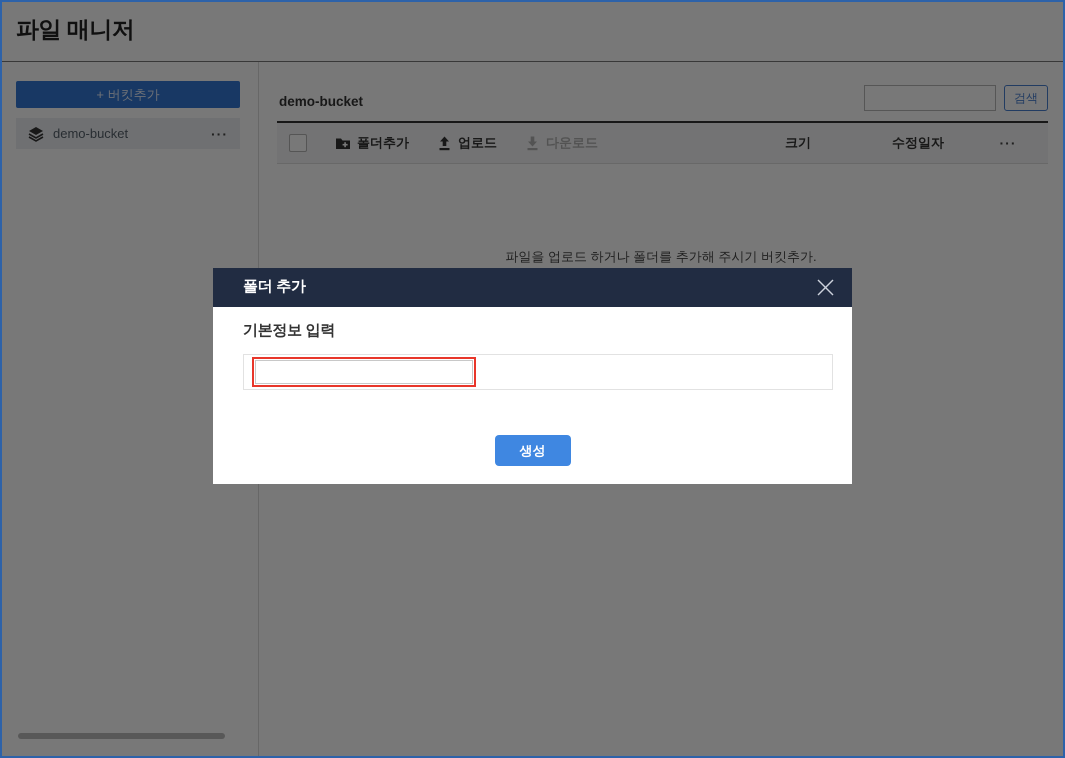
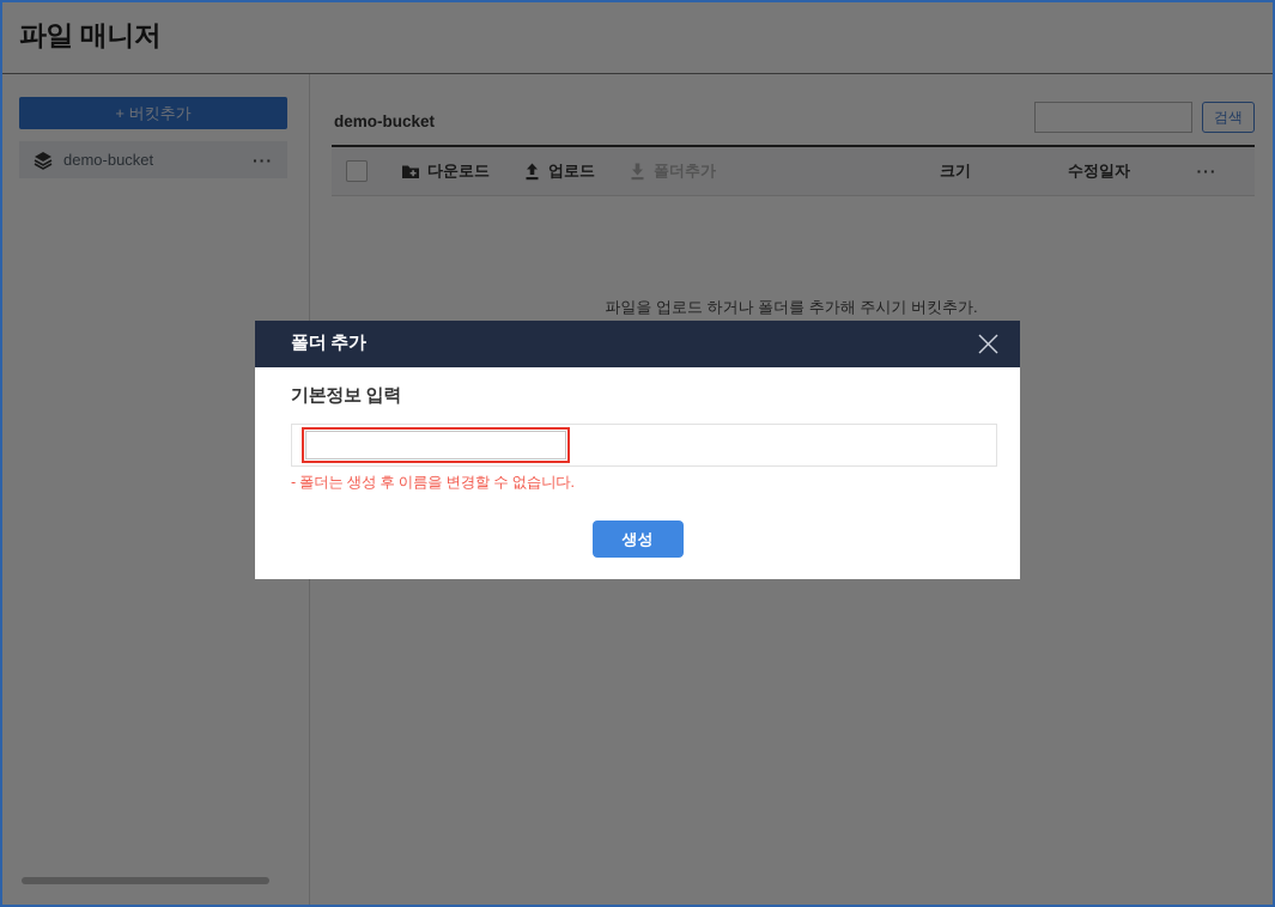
  파일 매니저
  + 버킷추가
  demo-bucket
  ···
  demo-bucket
  검색
- 폴더추가
+ 다운로드
  업로드
- 다운로드
+ 폴더추가
  크기
  수정일자
  ···
  파일을 업로드 하거나 폴더를 추가해 주시기 버킷추가.
  폴더 추가
  기본정보 입력
+ - 폴더는 생성 후 이름을 변경할 수 없습니다.
  생성
